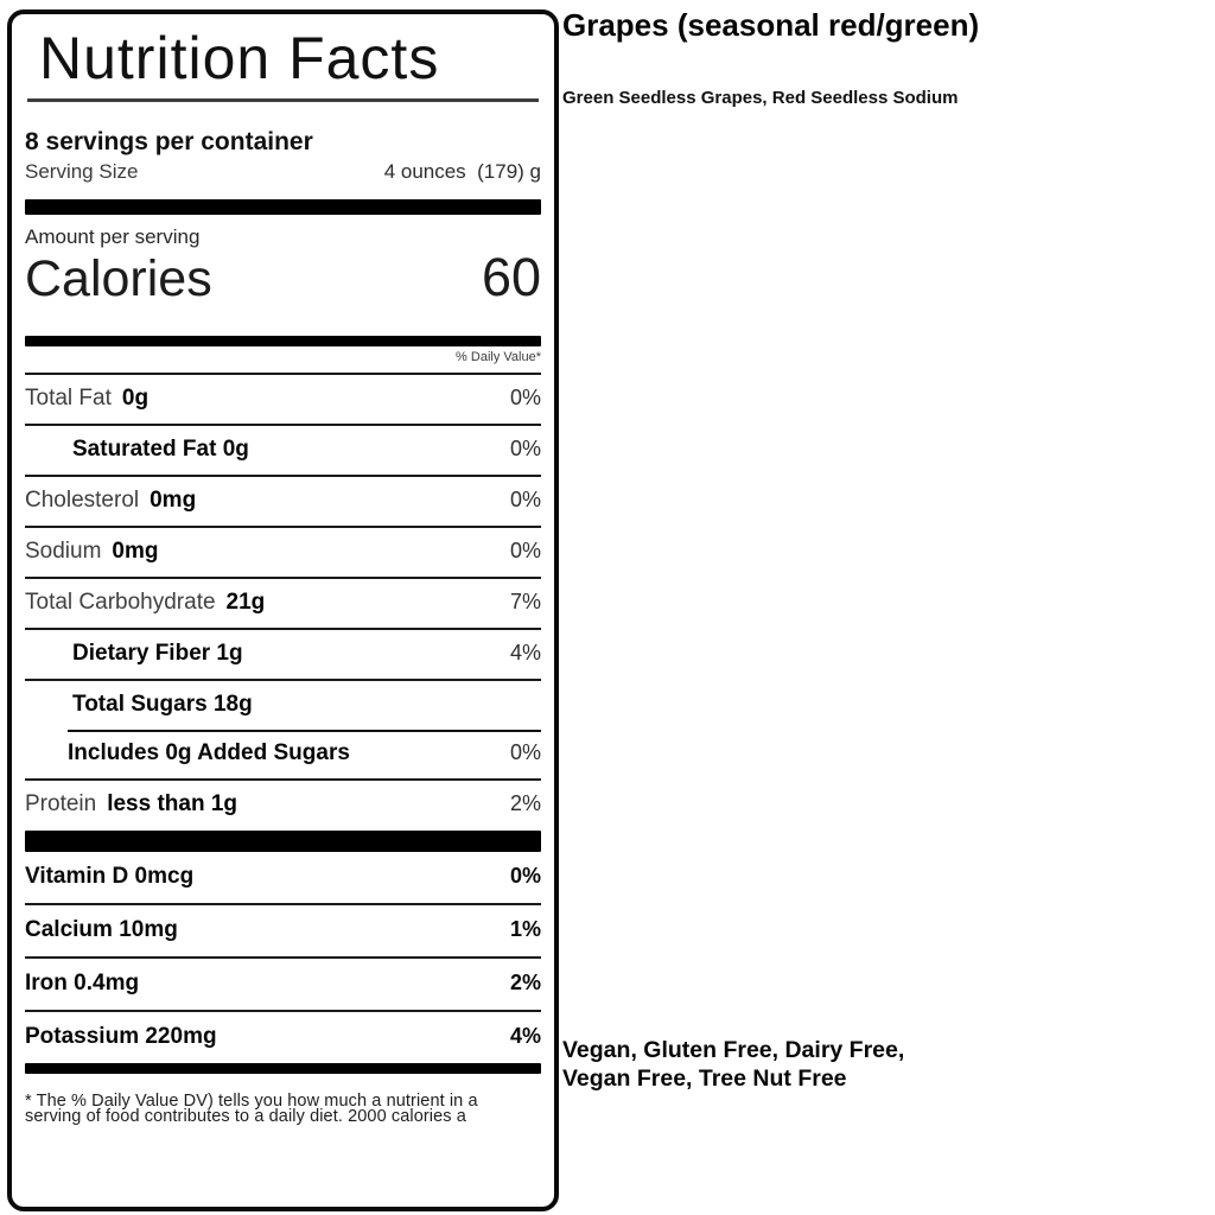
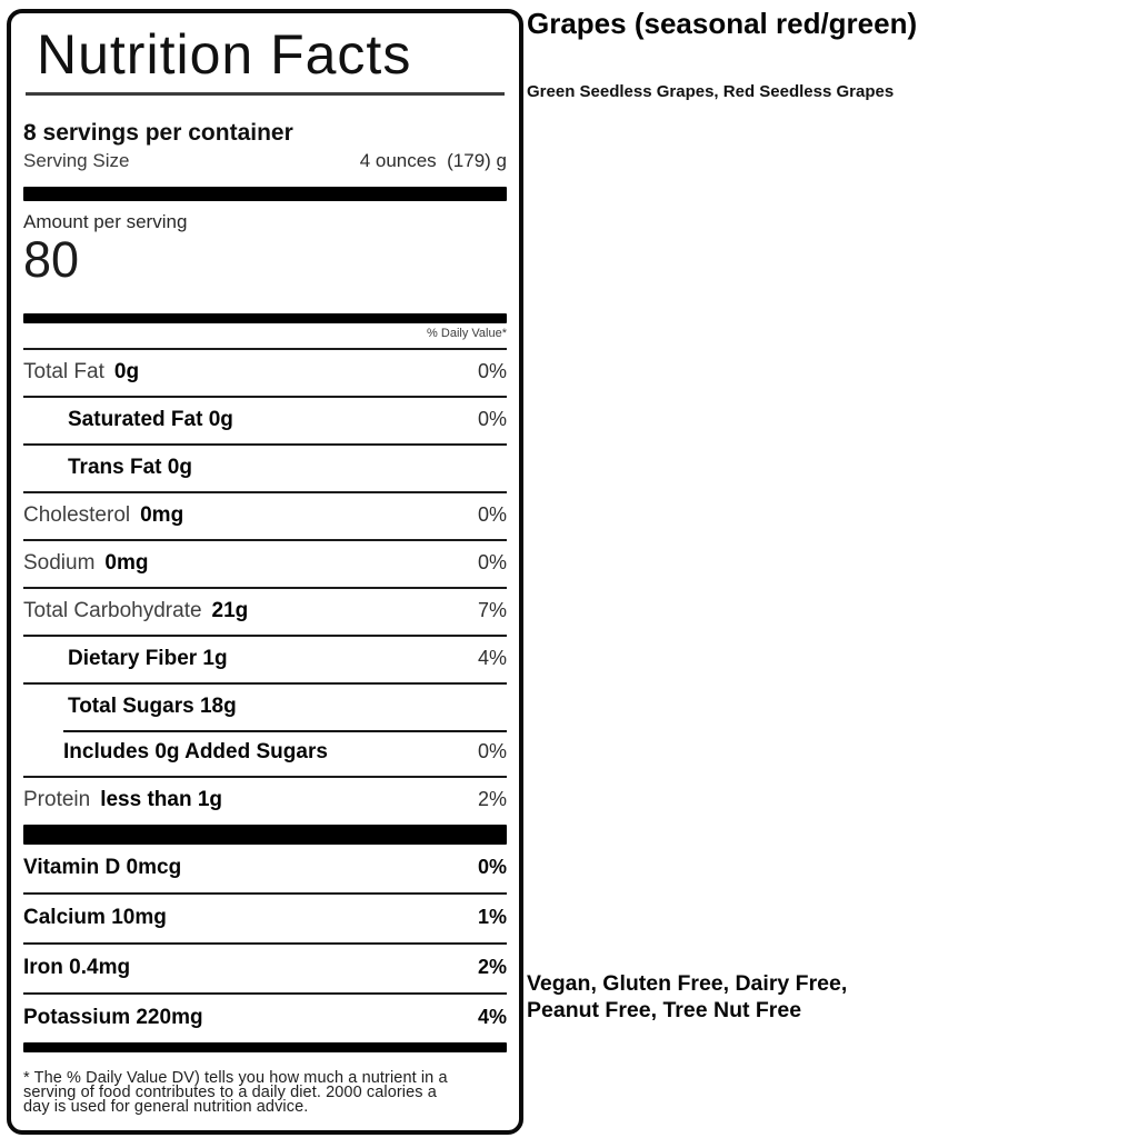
  Nutrition Facts
  8 servings per container
  Serving Size
  4 ounces (179) g
  Amount per serving
- Calories
- 60
+ 80
  % Daily Value*
  Total Fat
  0g
  0%
  Saturated Fat 0g
  0%
+ Trans Fat 0g
  Cholesterol
  0mg
  0%
  Sodium
  0mg
  0%
  Total Carbohydrate
  21g
  7%
  Dietary Fiber 1g
  4%
  Total Sugars 18g
  Includes 0g Added Sugars
  0%
  Protein
  less than 1g
  2%
  Vitamin D 0mcg
  0%
  Calcium 10mg
  1%
  Iron 0.4mg
  2%
  Potassium 220mg
  4%
  * The % Daily Value DV) tells you how much a nutrient in a
  serving of food contributes to a daily diet. 2000 calories a
+ day is used for general nutrition advice.
  Grapes (seasonal red/green)
- Green Seedless Grapes, Red Seedless Sodium
+ Green Seedless Grapes, Red Seedless Grapes
  Vegan, Gluten Free, Dairy Free,
- Vegan Free, Tree Nut Free
+ Peanut Free, Tree Nut Free
